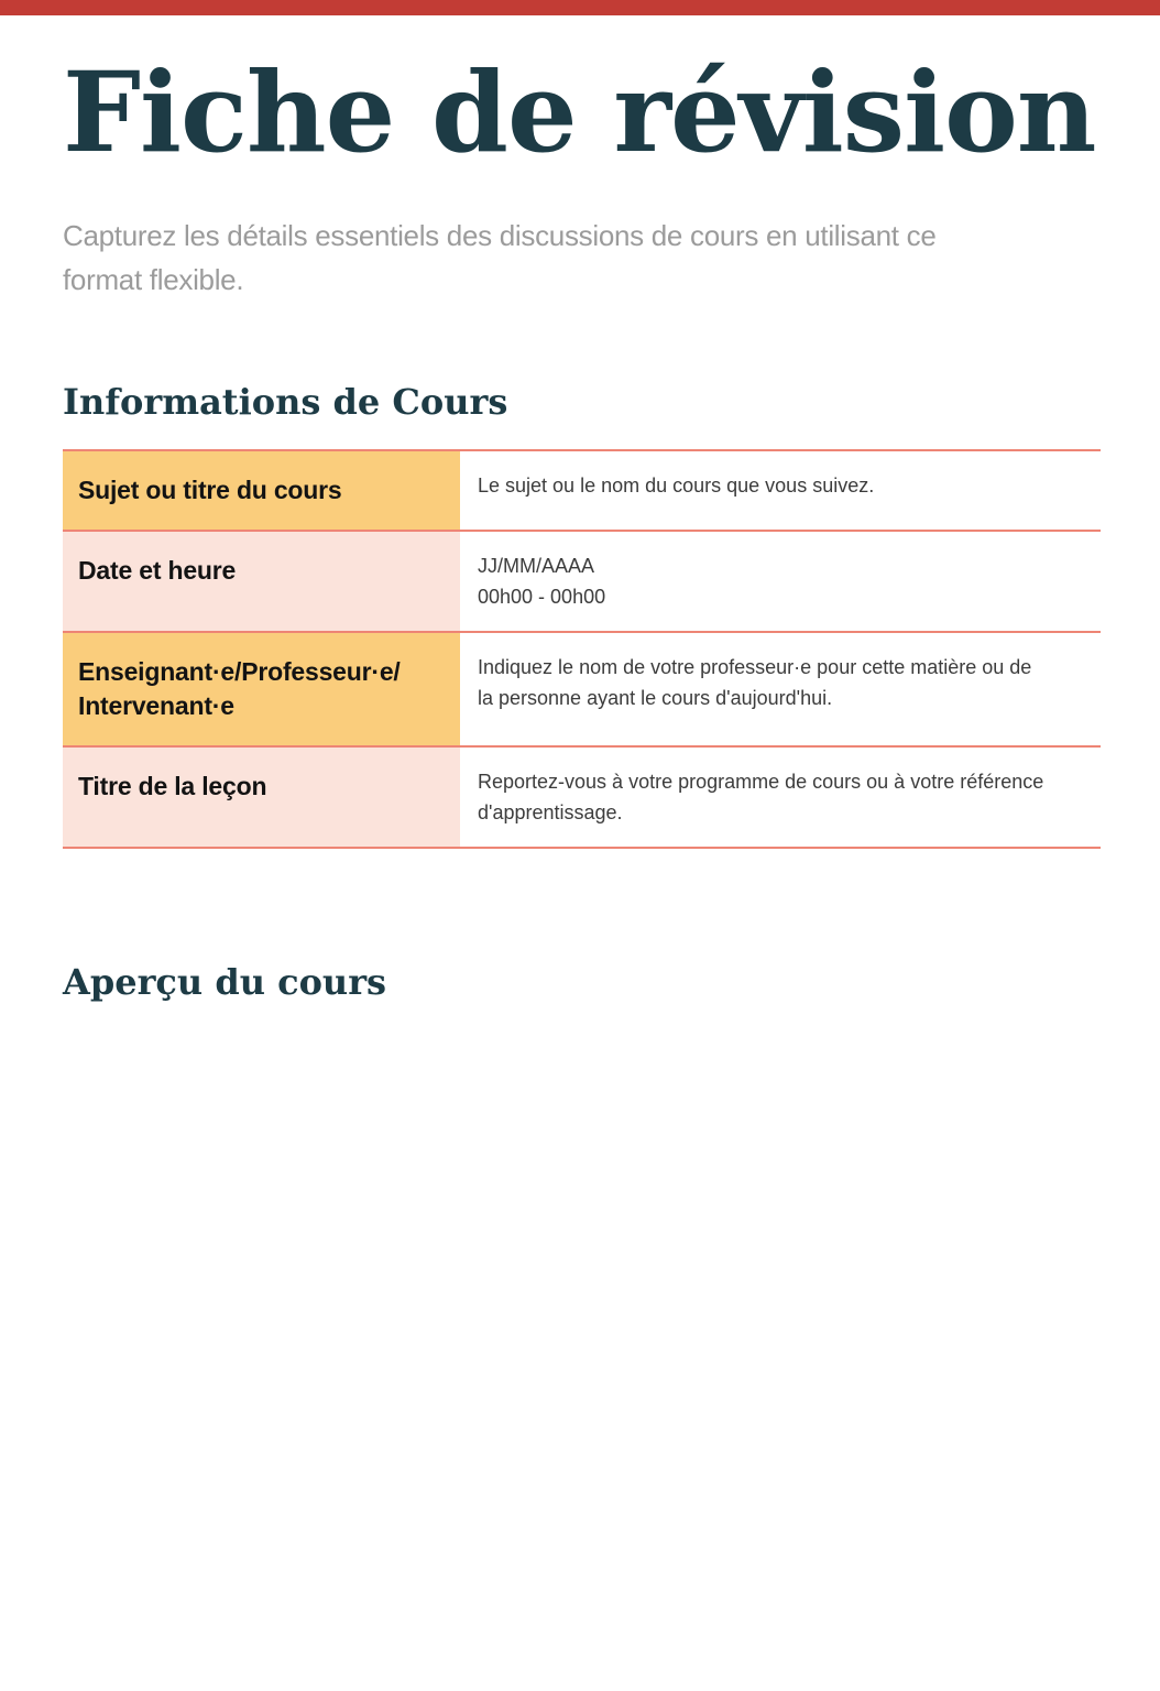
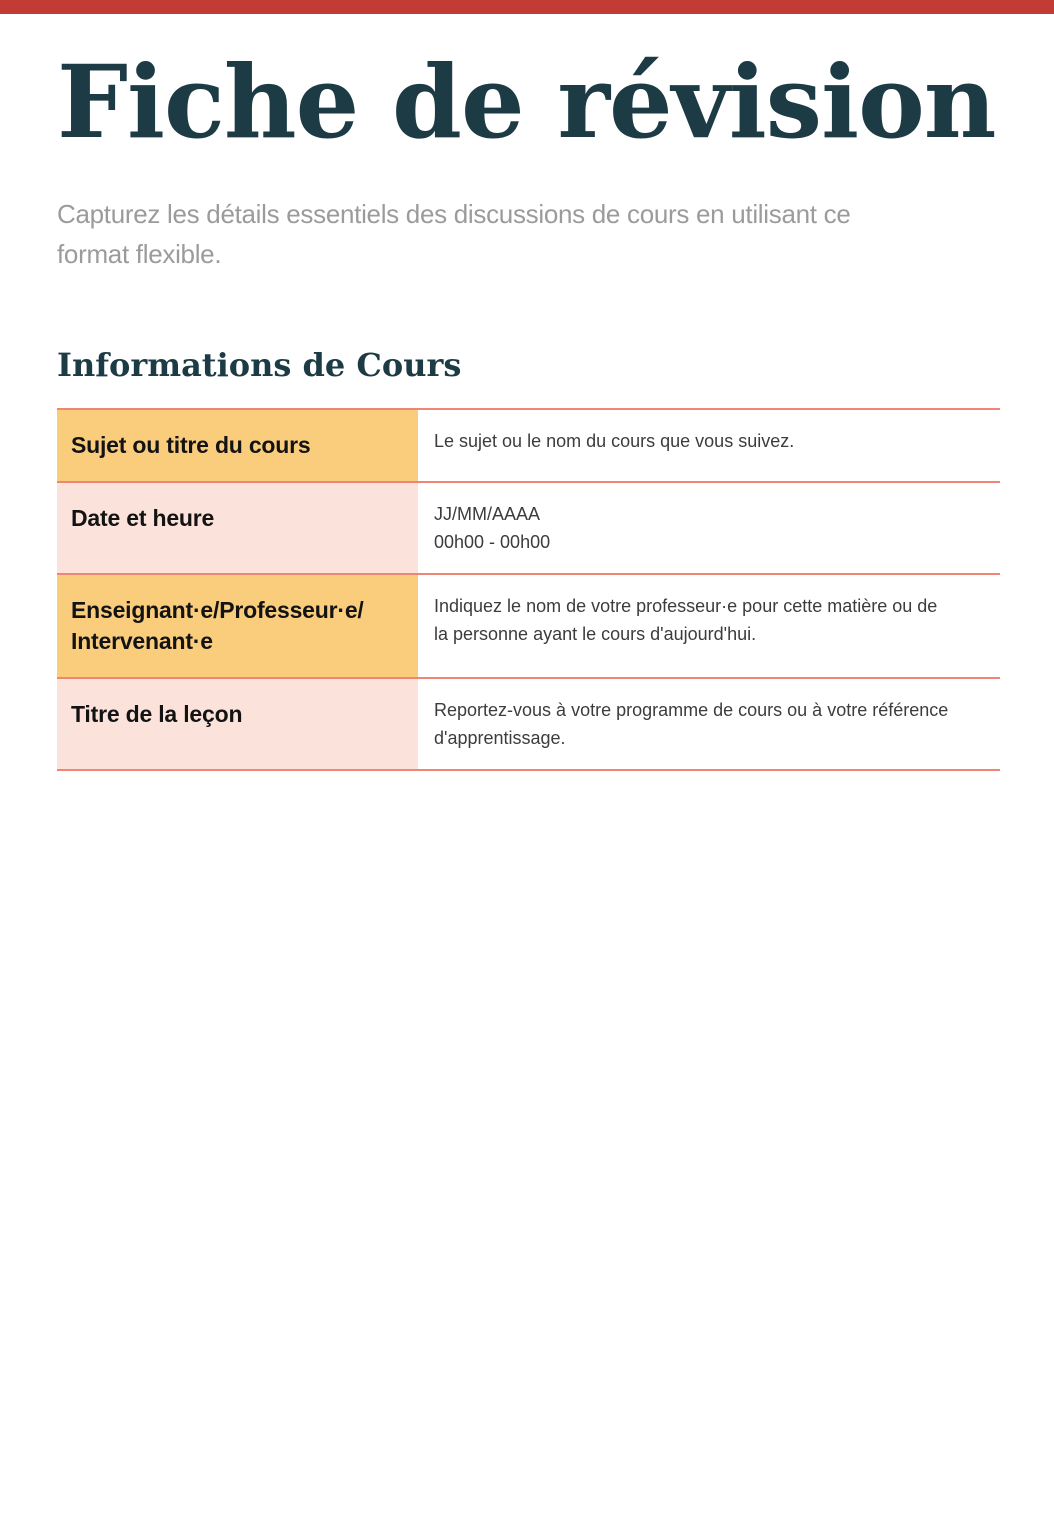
  Fiche de révision
  Capturez les détails essentiels des discussions de cours en utilisant ce
  format flexible.
  Informations de Cours
  Sujet ou titre du cours
  Le sujet ou le nom du cours que vous suivez.
  Date et heure
  JJ/MM/AAAA
  00h00 - 00h00
  Enseignant·e/Professeur·e/
  Intervenant·e
  Indiquez le nom de votre professeur·e pour cette matière ou de
  la personne ayant le cours d'aujourd'hui.
  Titre de la leçon
  Reportez-vous à votre programme de cours ou à votre référence
  d'apprentissage.
- Aperçu du cours
